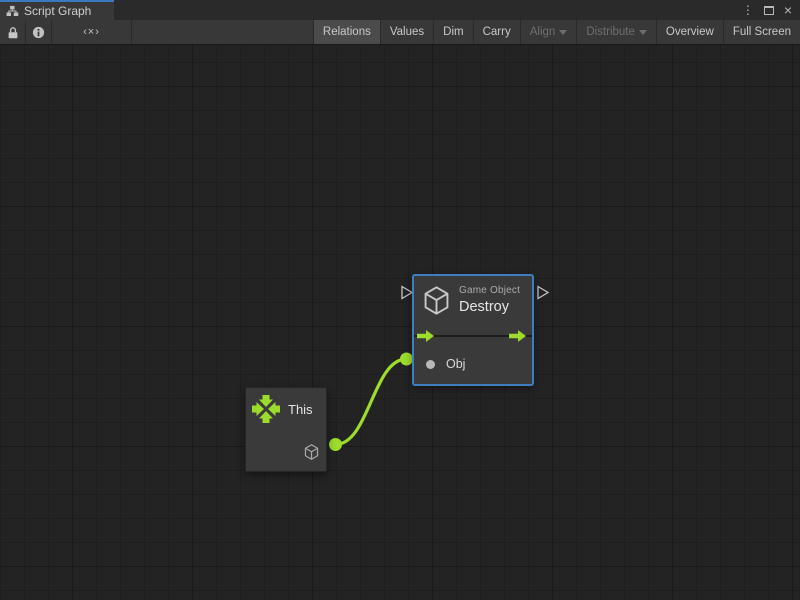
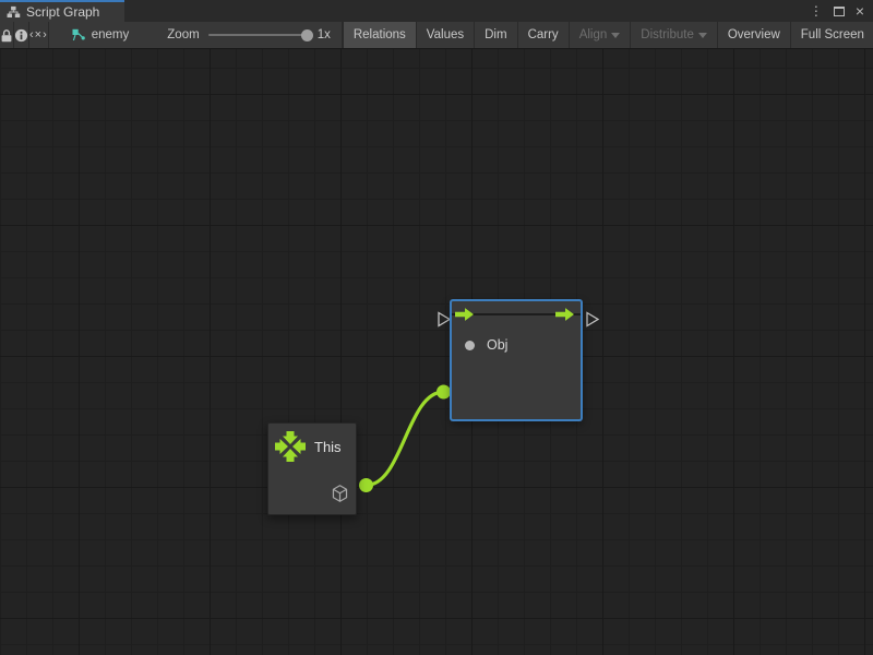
  Script Graph
  ⋮
  ×
  ‹×›
+ enemy
+ Zoom
+ 1x
  Relations
  Values
  Dim
  Carry
  Align
  Distribute
  Overview
  Full Screen
- Game Object
- Destroy
  Obj
  This
